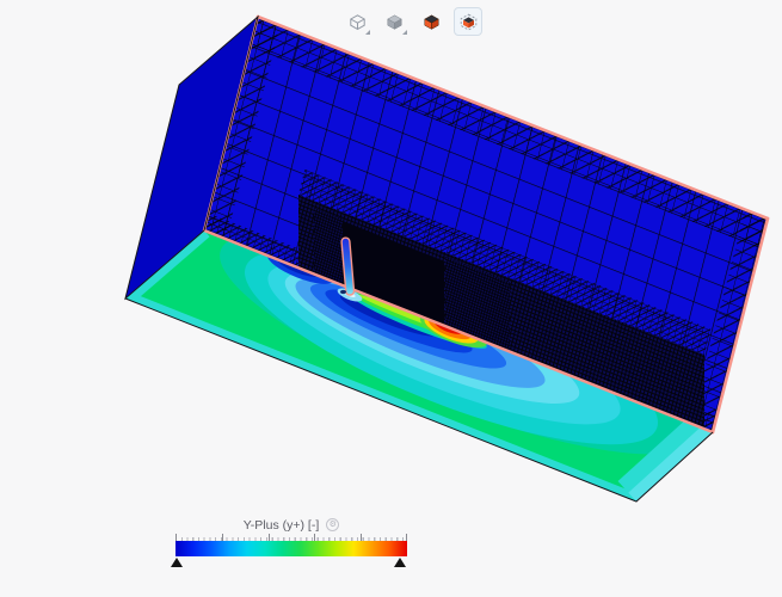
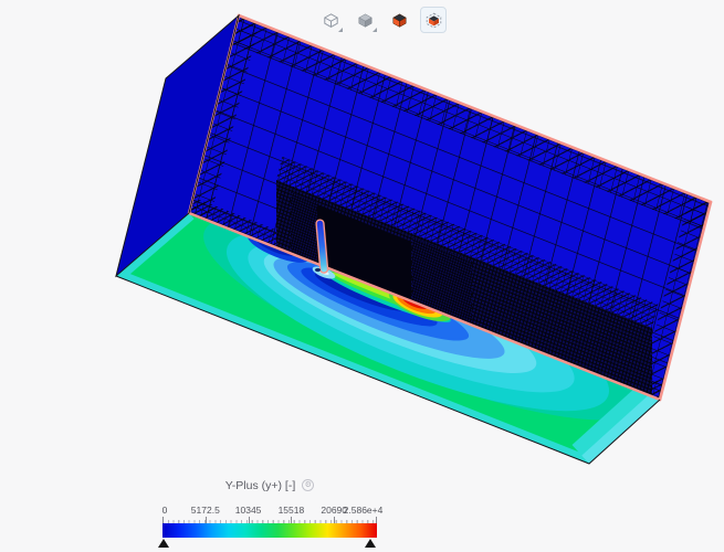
  Y-Plus (y+) [-]
+ 0
+ 5172.5
+ 10345
+ 15518
+ 20690
+ 2.586e+4
